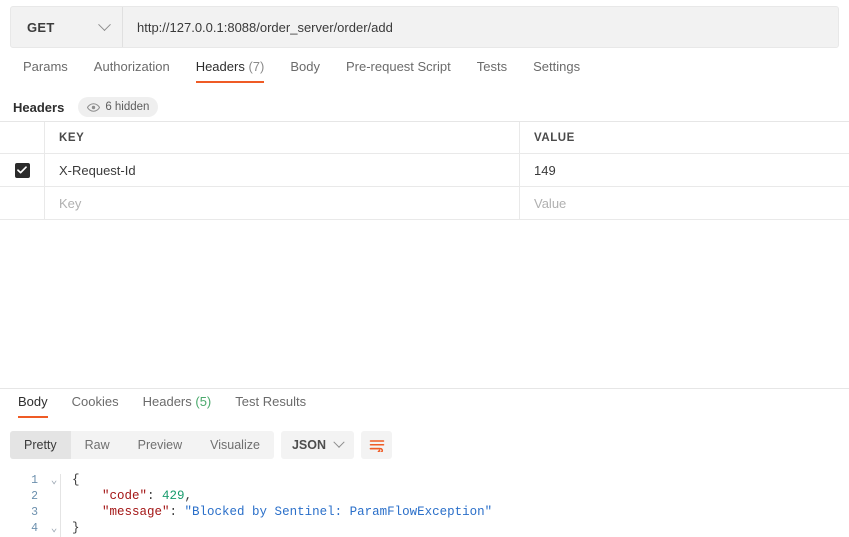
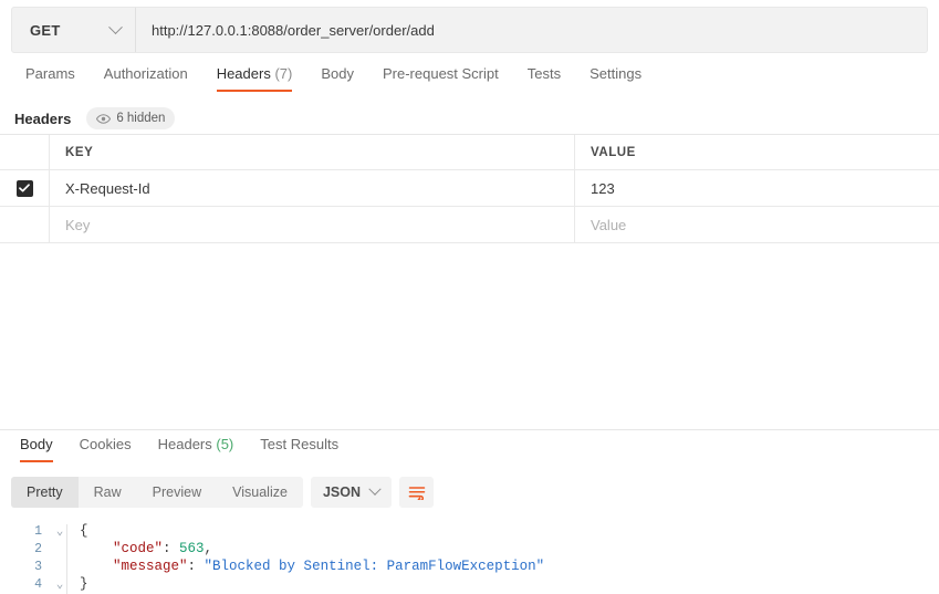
  GET
  http://127.0.0.1:8088/order_server/order/add
  Params
  Authorization
  Headers (7)
  Body
  Pre-request Script
  Tests
  Settings
  Headers
  6 hidden
  KEY
  VALUE
  X-Request-Id
- 149
+ 123
  Key
  Value
  Body
  Cookies
  Headers (5)
  Test Results
  Pretty
  Raw
  Preview
  Visualize
  JSON
  1
  ⌄
  {
  2
- "code": 429,
+ "code": 563,
  3
  "message": "Blocked by Sentinel: ParamFlowException"
  4
  ⌄
  }
